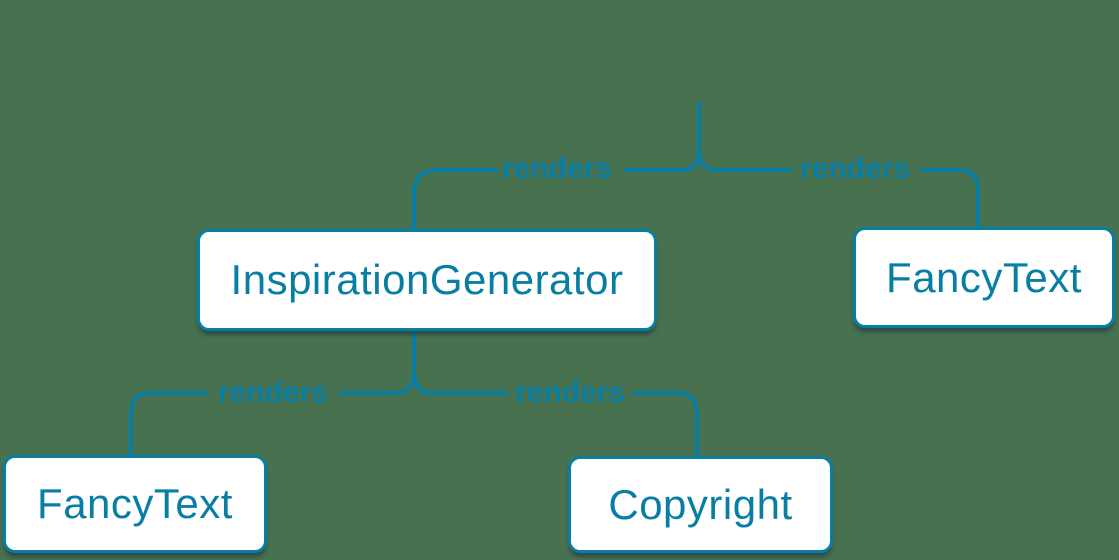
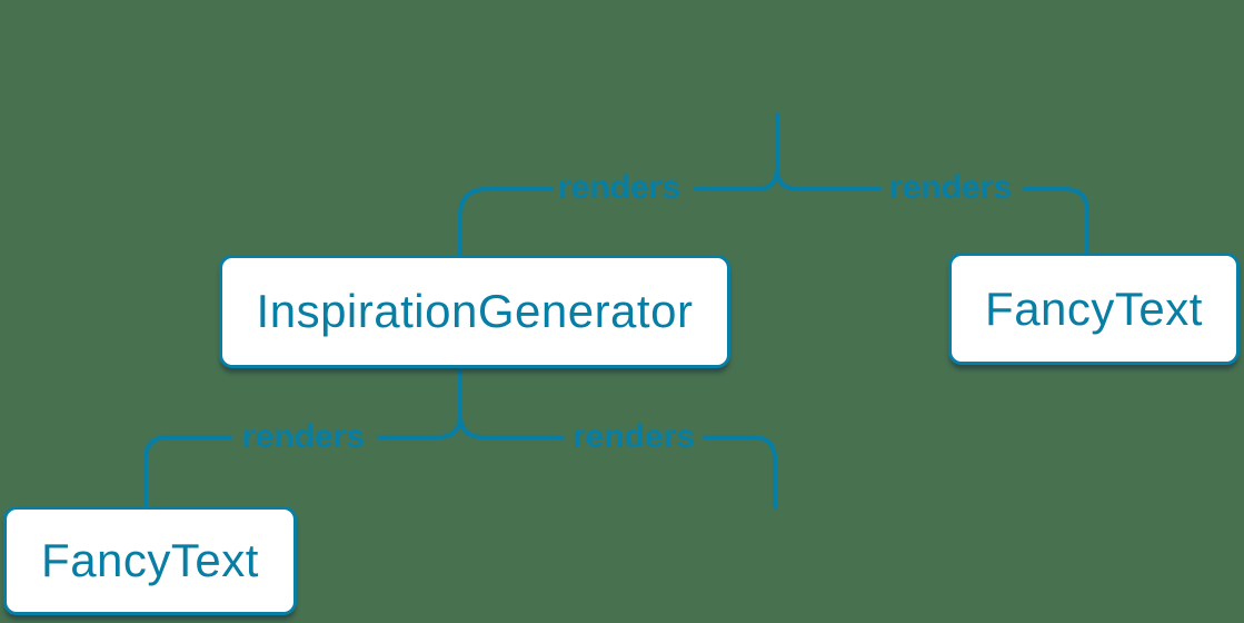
  InspirationGenerator
  FancyText
  FancyText
- Copyright
  renders
  renders
  renders
  renders
